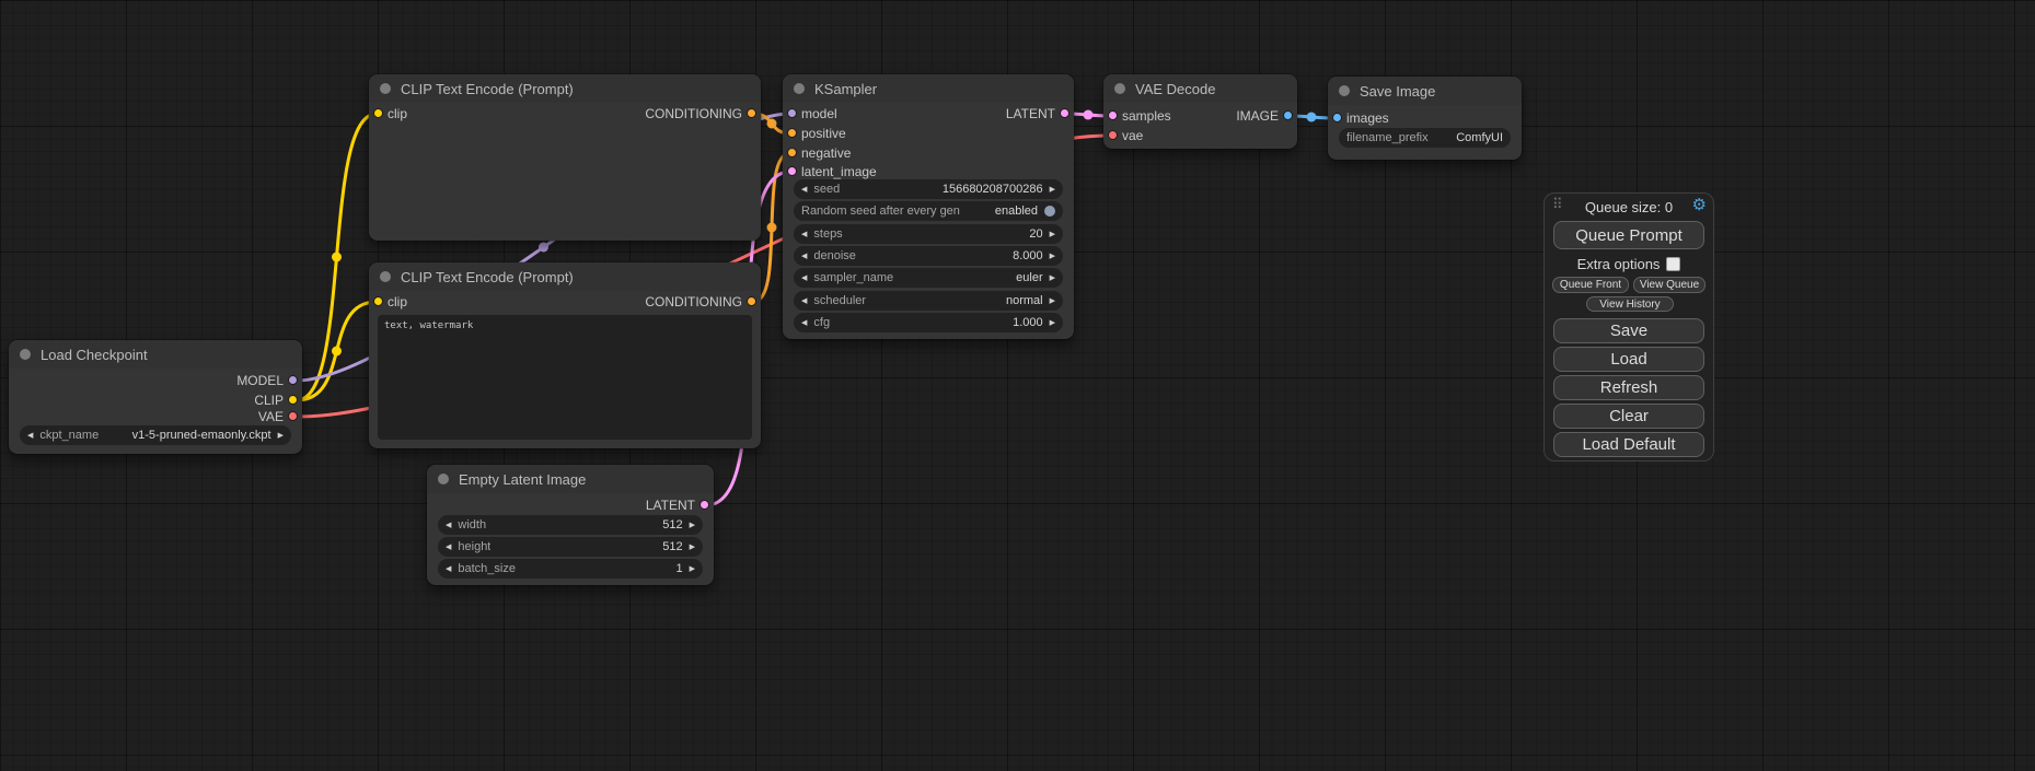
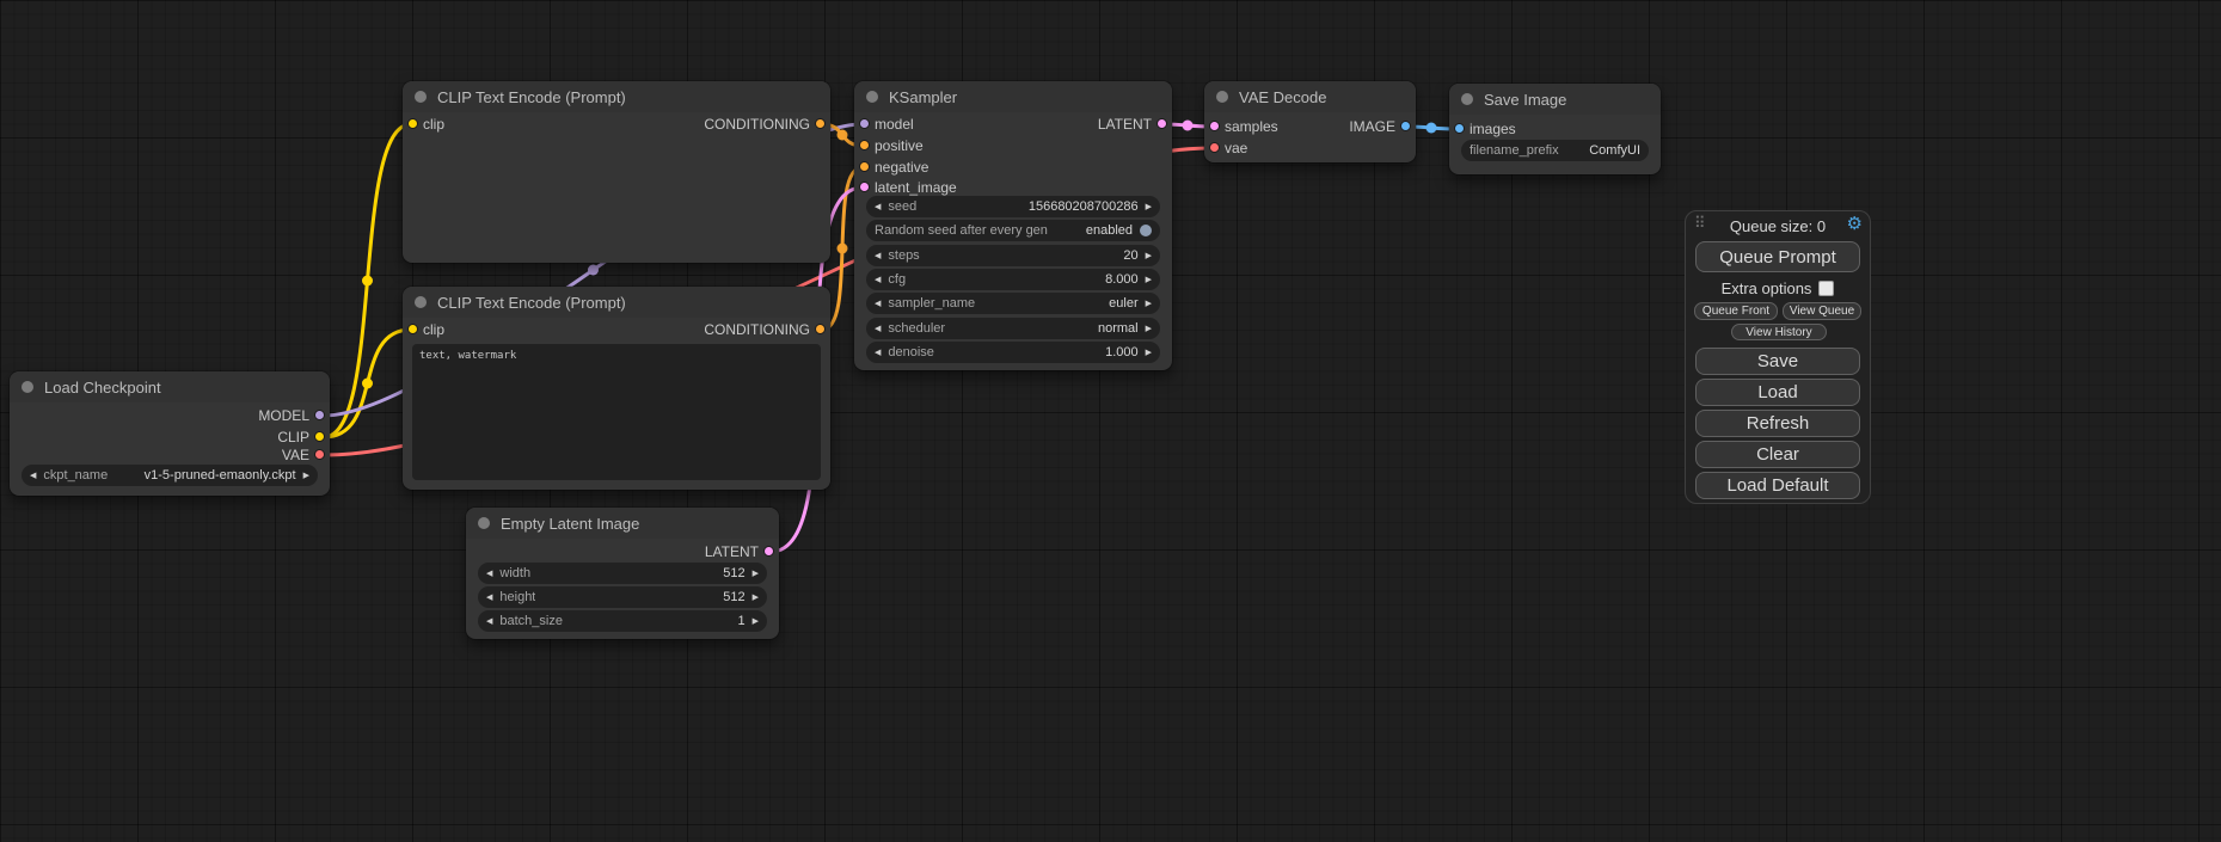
  Load Checkpoint
  MODEL
  CLIP
  VAE
  ckpt_name
  v1-5-pruned-emaonly.ckpt
  CLIP Text Encode (Prompt)
  clip
  CONDITIONING
  CLIP Text Encode (Prompt)
  clip
  CONDITIONING
  text, watermark
  Empty Latent Image
  LATENT
  width
  512
  height
  512
  batch_size
  1
  KSampler
  model
  LATENT
  positive
  negative
  latent_image
  seed
  156680208700286
  Random seed after every gen
  enabled
  steps
  20
- denoise
+ cfg
  8.000
  sampler_name
  euler
  scheduler
  normal
- cfg
+ denoise
  1.000
  VAE Decode
  samples
  IMAGE
  vae
  Save Image
  images
  filename_prefix
  ComfyUI
  ⠿
  Queue size: 0
  ⚙
  Queue Prompt
  Extra options
  Queue Front
  View Queue
  View History
  Save
  Load
  Refresh
  Clear
  Load Default
